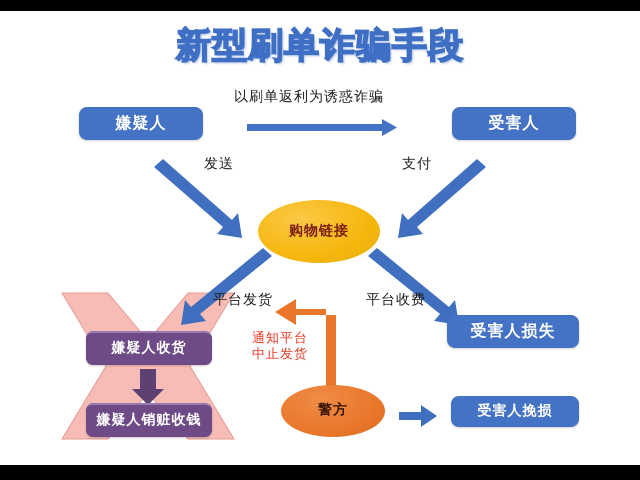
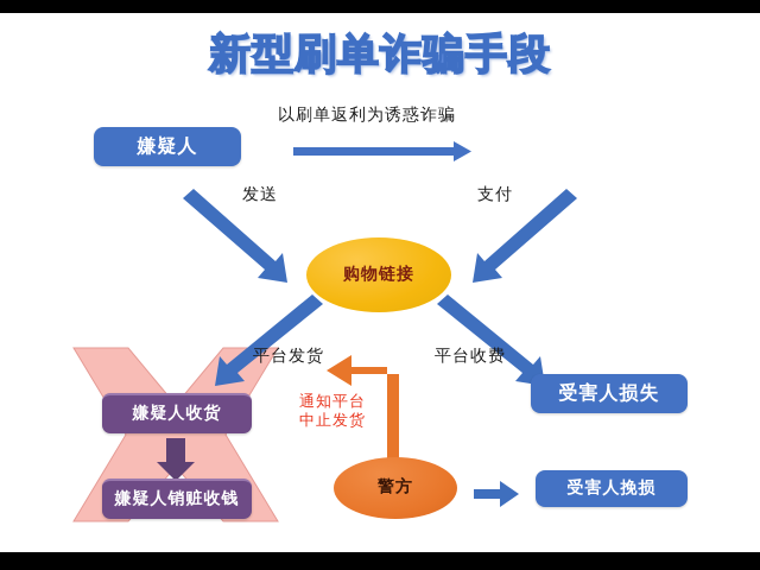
  新型刷单诈骗手段
  嫌疑人
- 受害人
  购物链接
  嫌疑人收货
  嫌疑人销赃收钱
  受害人损失
  受害人挽损
  警方
  以刷单返利为诱惑诈骗
  发送
  支付
  平台发货
  平台收费
  通知平台
  中止发货
